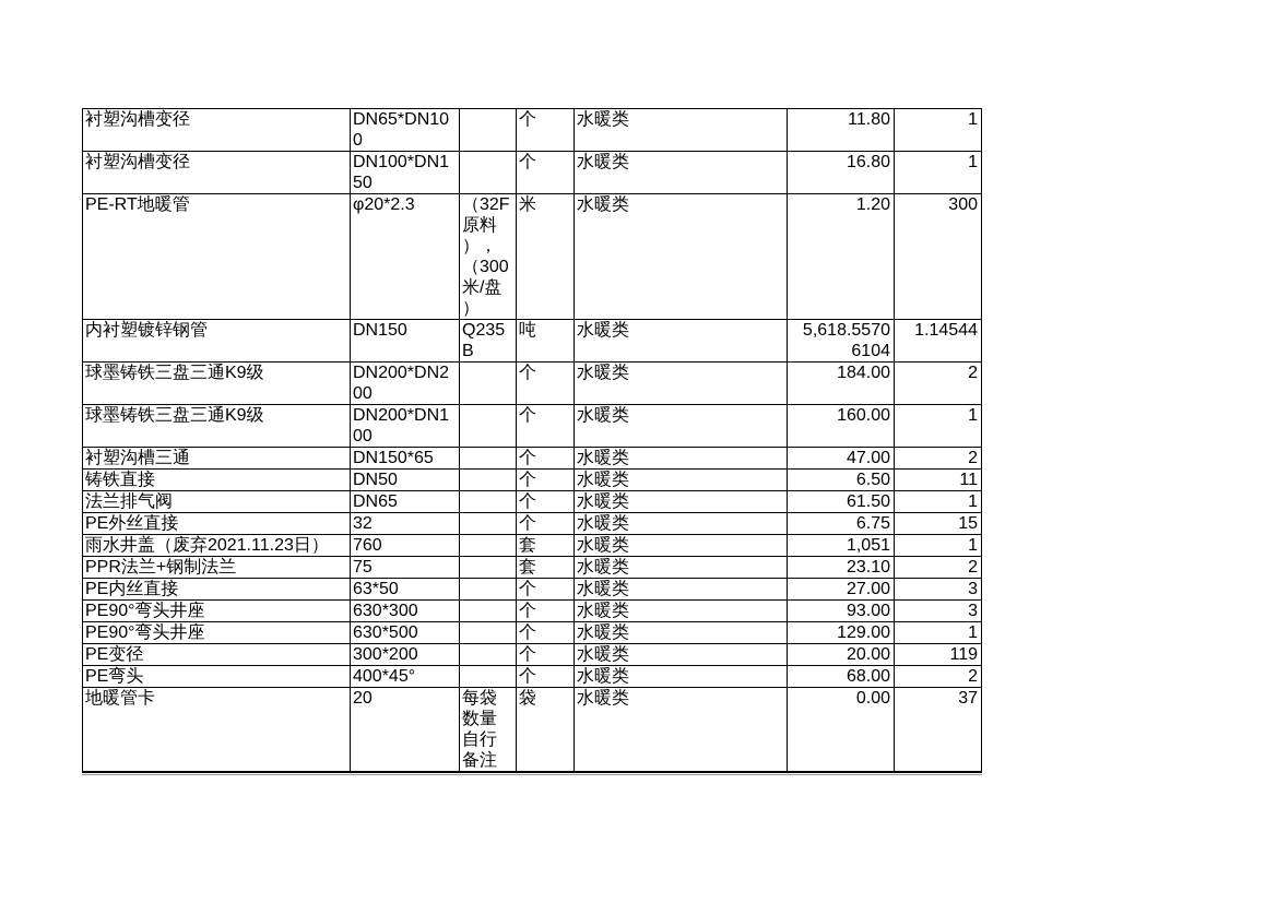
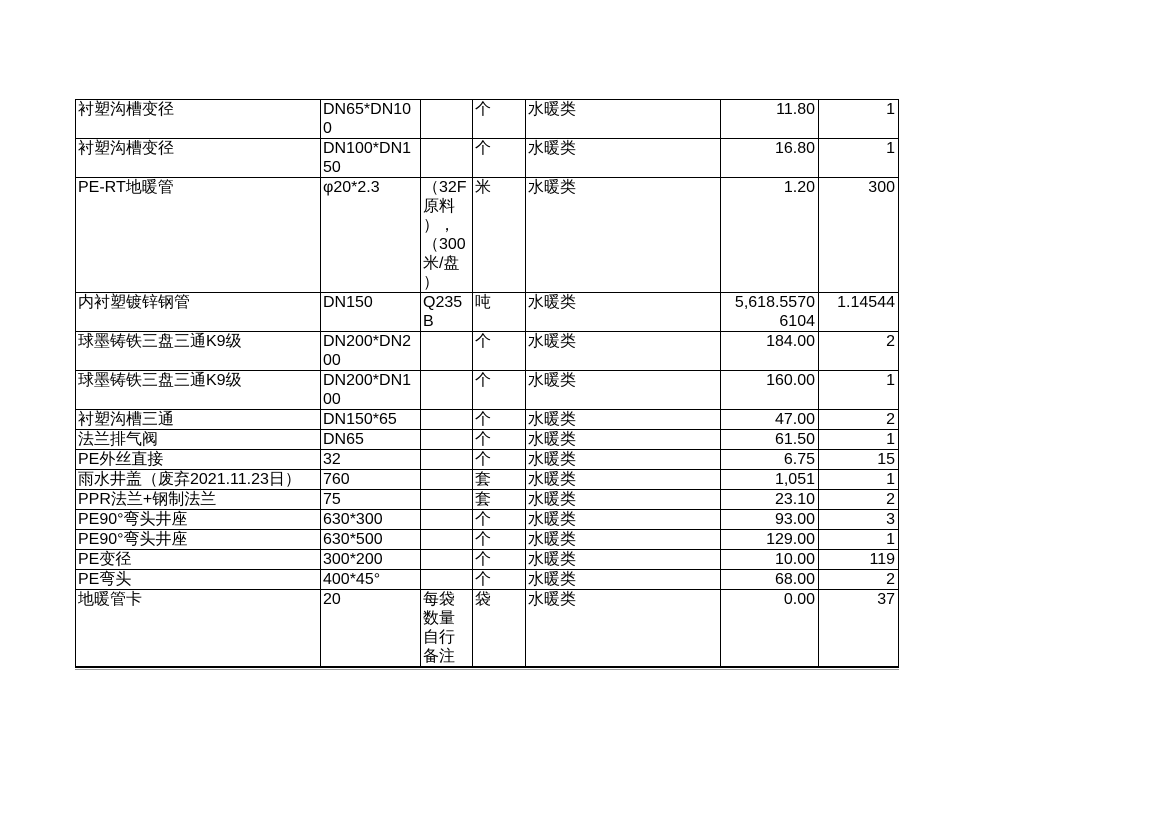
  衬塑沟槽变径	DN65*DN100		个	水暖类	11.80	1
  衬塑沟槽变径	DN100*DN150		个	水暖类	16.80	1
  PE-RT地暖管	φ20*2.3	（32F原料），（300米/盘）	米	水暖类	1.20	300
  内衬塑镀锌钢管	DN150	Q235B	吨	水暖类	5,618.5570 6104	1.14544
  球墨铸铁三盘三通K9级	DN200*DN200		个	水暖类	184.00	2
  球墨铸铁三盘三通K9级	DN200*DN100		个	水暖类	160.00	1
  衬塑沟槽三通	DN150*65		个	水暖类	47.00	2
- 铸铁直接	DN50		个	水暖类	6.50	11
  法兰排气阀	DN65		个	水暖类	61.50	1
  PE外丝直接	32		个	水暖类	6.75	15
  雨水井盖（废弃2021.11.23日）	760		套	水暖类	1,051	1
  PPR法兰+钢制法兰	75		套	水暖类	23.10	2
- PE内丝直接	63*50		个	水暖类	27.00	3
  PE90°弯头井座	630*300		个	水暖类	93.00	3
  PE90°弯头井座	630*500		个	水暖类	129.00	1
- PE变径	300*200		个	水暖类	20.00	119
+ PE变径	300*200		个	水暖类	10.00	119
  PE弯头	400*45°		个	水暖类	68.00	2
  地暖管卡	20	每袋数量自行备注	袋	水暖类	0.00	37
